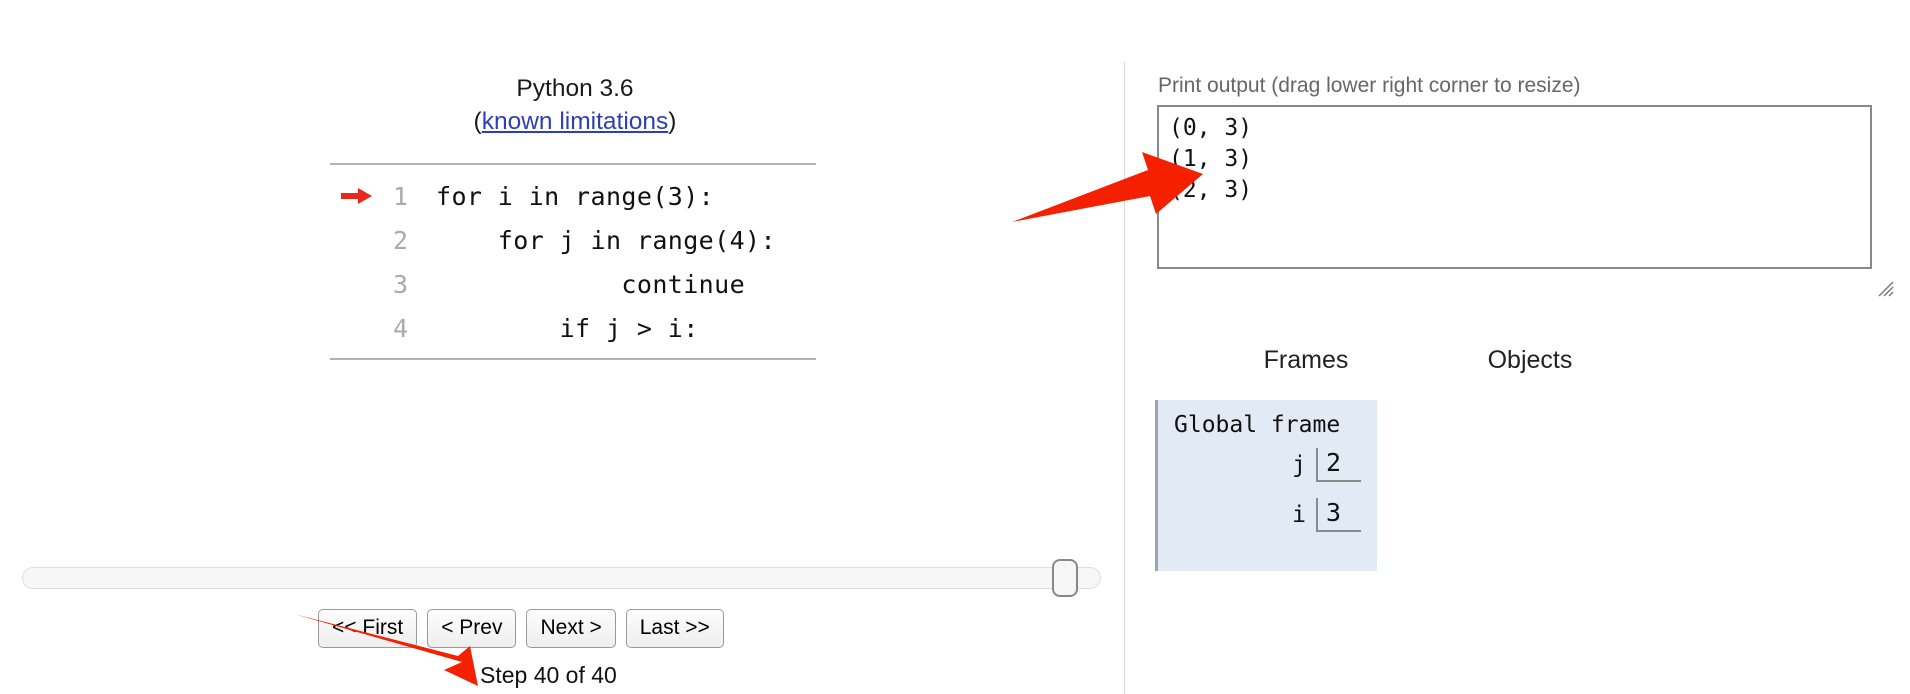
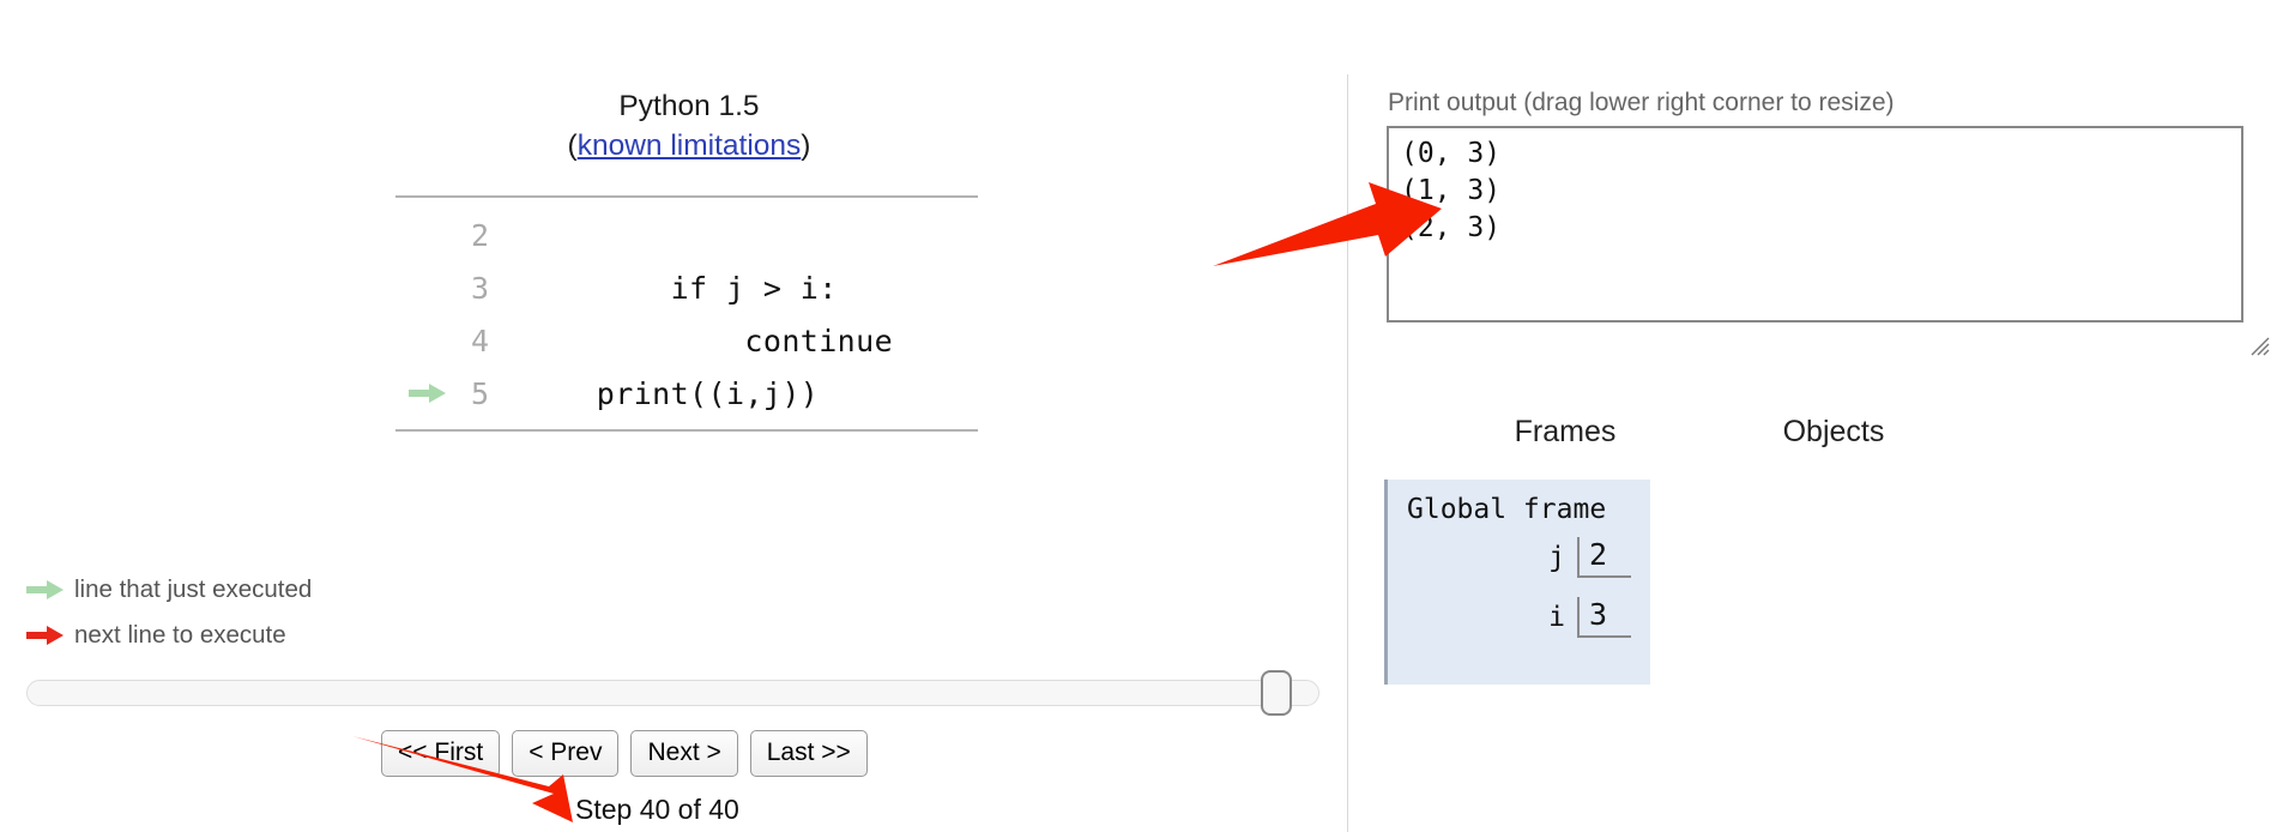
- Python 3.6
+ Python 1.5
  (known limitations)
- 1
- for i in range(3):
  2
- for j in range(4):
  3
- continue
+ if j > i:
  4
- if j > i:
+ continue
+ 5
+ print((i,j))
+ line that just executed
+ next line to execute
  << First
  < Prev
  Next >
  Last >>
  Step 40 of 40
  Print output (drag lower right corner to resize)
  (0, 3)
  (1, 3)
  2, 3)
  Frames
  Objects
  Global frame
  j
  2
  i
  3
